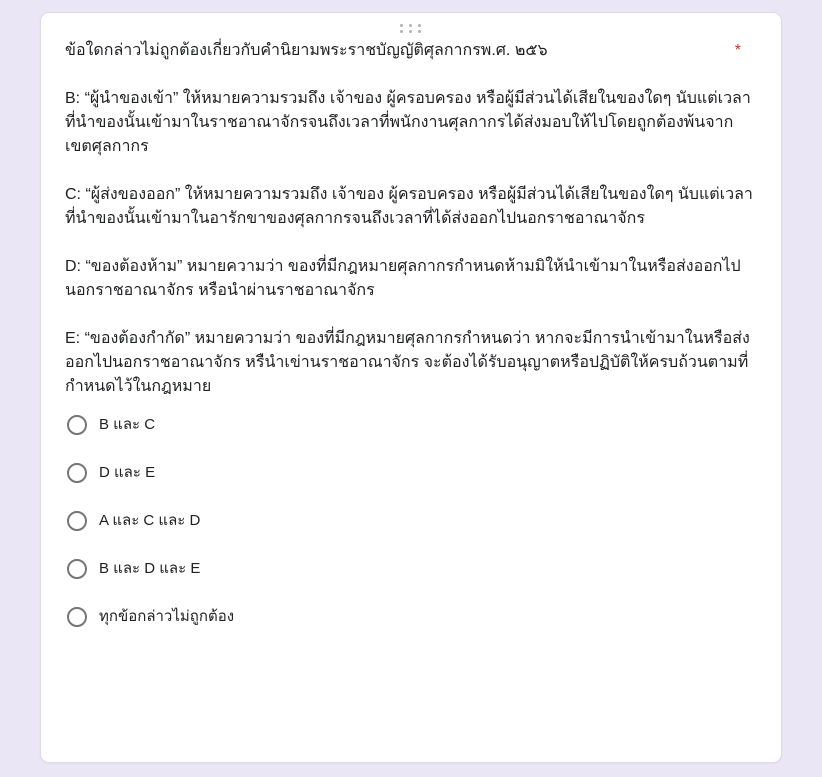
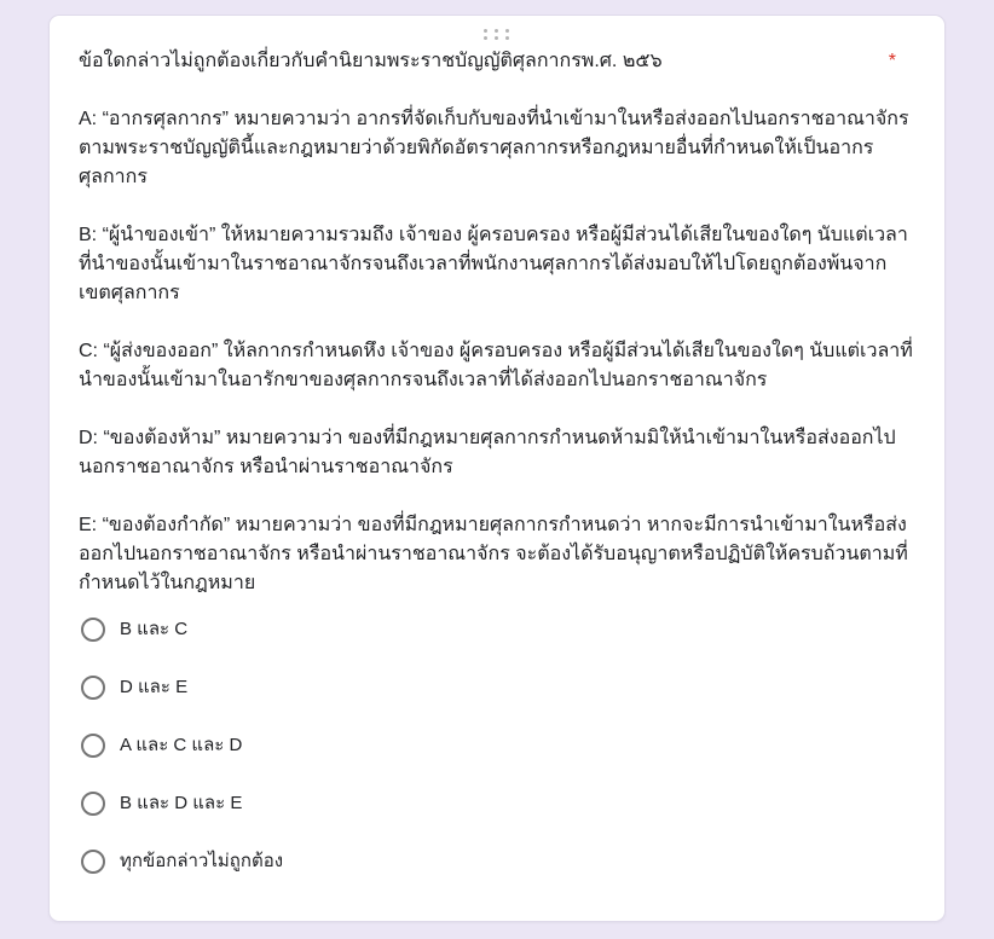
  ข้อใดกล่าวไม่ถูกต้องเกี่ยวกับคำนิยามพระราชบัญญัติศุลกากรพ.ศ. ๒๕๖
  *
+ A: “อากรศุลกากร” หมายความว่า อากรที่จัดเก็บกับของที่นำเข้ามาในหรือส่งออกไปนอกราชอาณาจักร ตามพระราชบัญญัตินี้และกฎหมายว่าด้วยพิกัดอัตราศุลกากรหรือกฎหมายอื่นที่กำหนดให้เป็นอากรศุลกากร
  B: “ผู้นำของเข้า” ให้หมายความรวมถึง เจ้าของ ผู้ครอบครอง หรือผู้มีส่วนได้เสียในของใดๆ นับแต่เวลาที่นำของนั้นเข้ามาในราชอาณาจักรจนถึงเวลาที่พนักงานศุลกากรได้ส่งมอบให้ไปโดยถูกต้องพ้นจากเขตศุลกากร
- C: “ผู้ส่งของออก” ให้หมายความรวมถึง เจ้าของ ผู้ครอบครอง หรือผู้มีส่วนได้เสียในของใดๆ นับแต่เวลาที่นำของนั้นเข้ามาในอารักขาของศุลกากรจนถึงเวลาที่ได้ส่งออกไปนอกราชอาณาจักร
+ C: “ผู้ส่งของออก” ให้ลกากรกำหนดหึง เจ้าของ ผู้ครอบครอง หรือผู้มีส่วนได้เสียในของใดๆ นับแต่เวลาที่นำของนั้นเข้ามาในอารักขาของศุลกากรจนถึงเวลาที่ได้ส่งออกไปนอกราชอาณาจักร
  D: “ของต้องห้าม” หมายความว่า ของที่มีกฎหมายศุลกากรกำหนดห้ามมิให้นำเข้ามาในหรือส่งออกไป นอกราชอาณาจักร หรือนำผ่านราชอาณาจักร
- E: “ของต้องกำกัด” หมายความว่า ของที่มีกฎหมายศุลกากรกำหนดว่า หากจะมีการนำเข้ามาในหรือส่งออกไปนอกราชอาณาจักร หรืนำเข่านราชอาณาจักร จะต้องได้รับอนุญาตหรือปฏิบัติให้ครบถ้วนตามที่กำหนดไว้ในกฎหมาย
+ E: “ของต้องกำกัด” หมายความว่า ของที่มีกฎหมายศุลกากรกำหนดว่า หากจะมีการนำเข้ามาในหรือส่งออกไปนอกราชอาณาจักร หรือนำผ่านราชอาณาจักร จะต้องได้รับอนุญาตหรือปฏิบัติให้ครบถ้วนตามที่กำหนดไว้ในกฎหมาย
  B และ C
  D และ E
  A และ C และ D
  B และ D และ E
  ทุกข้อกล่าวไม่ถูกต้อง
